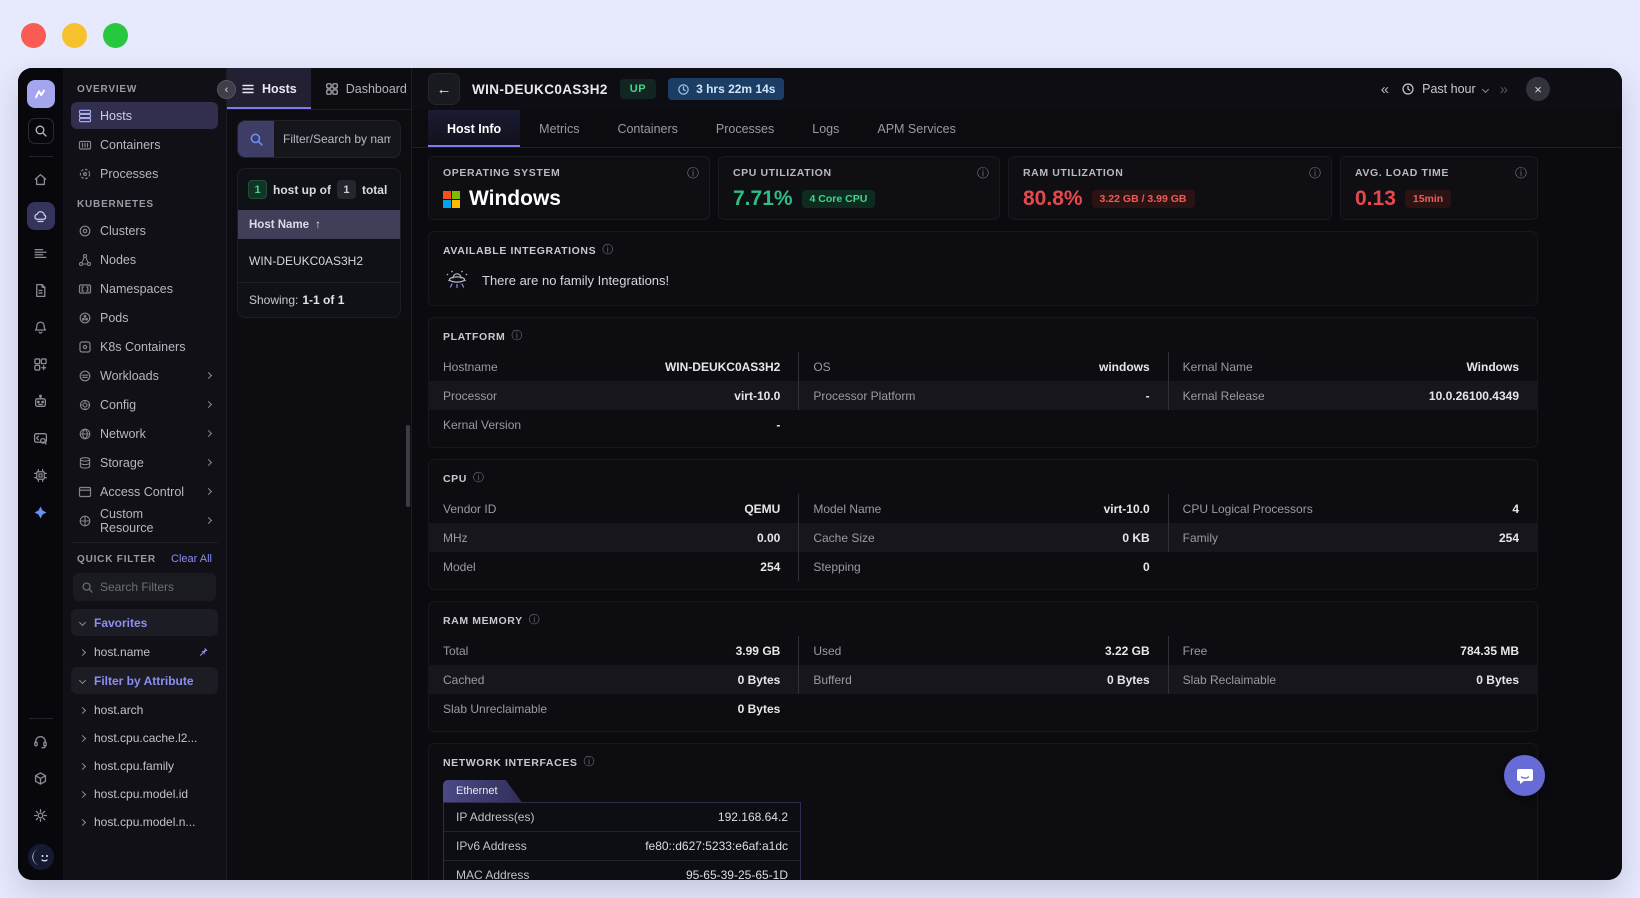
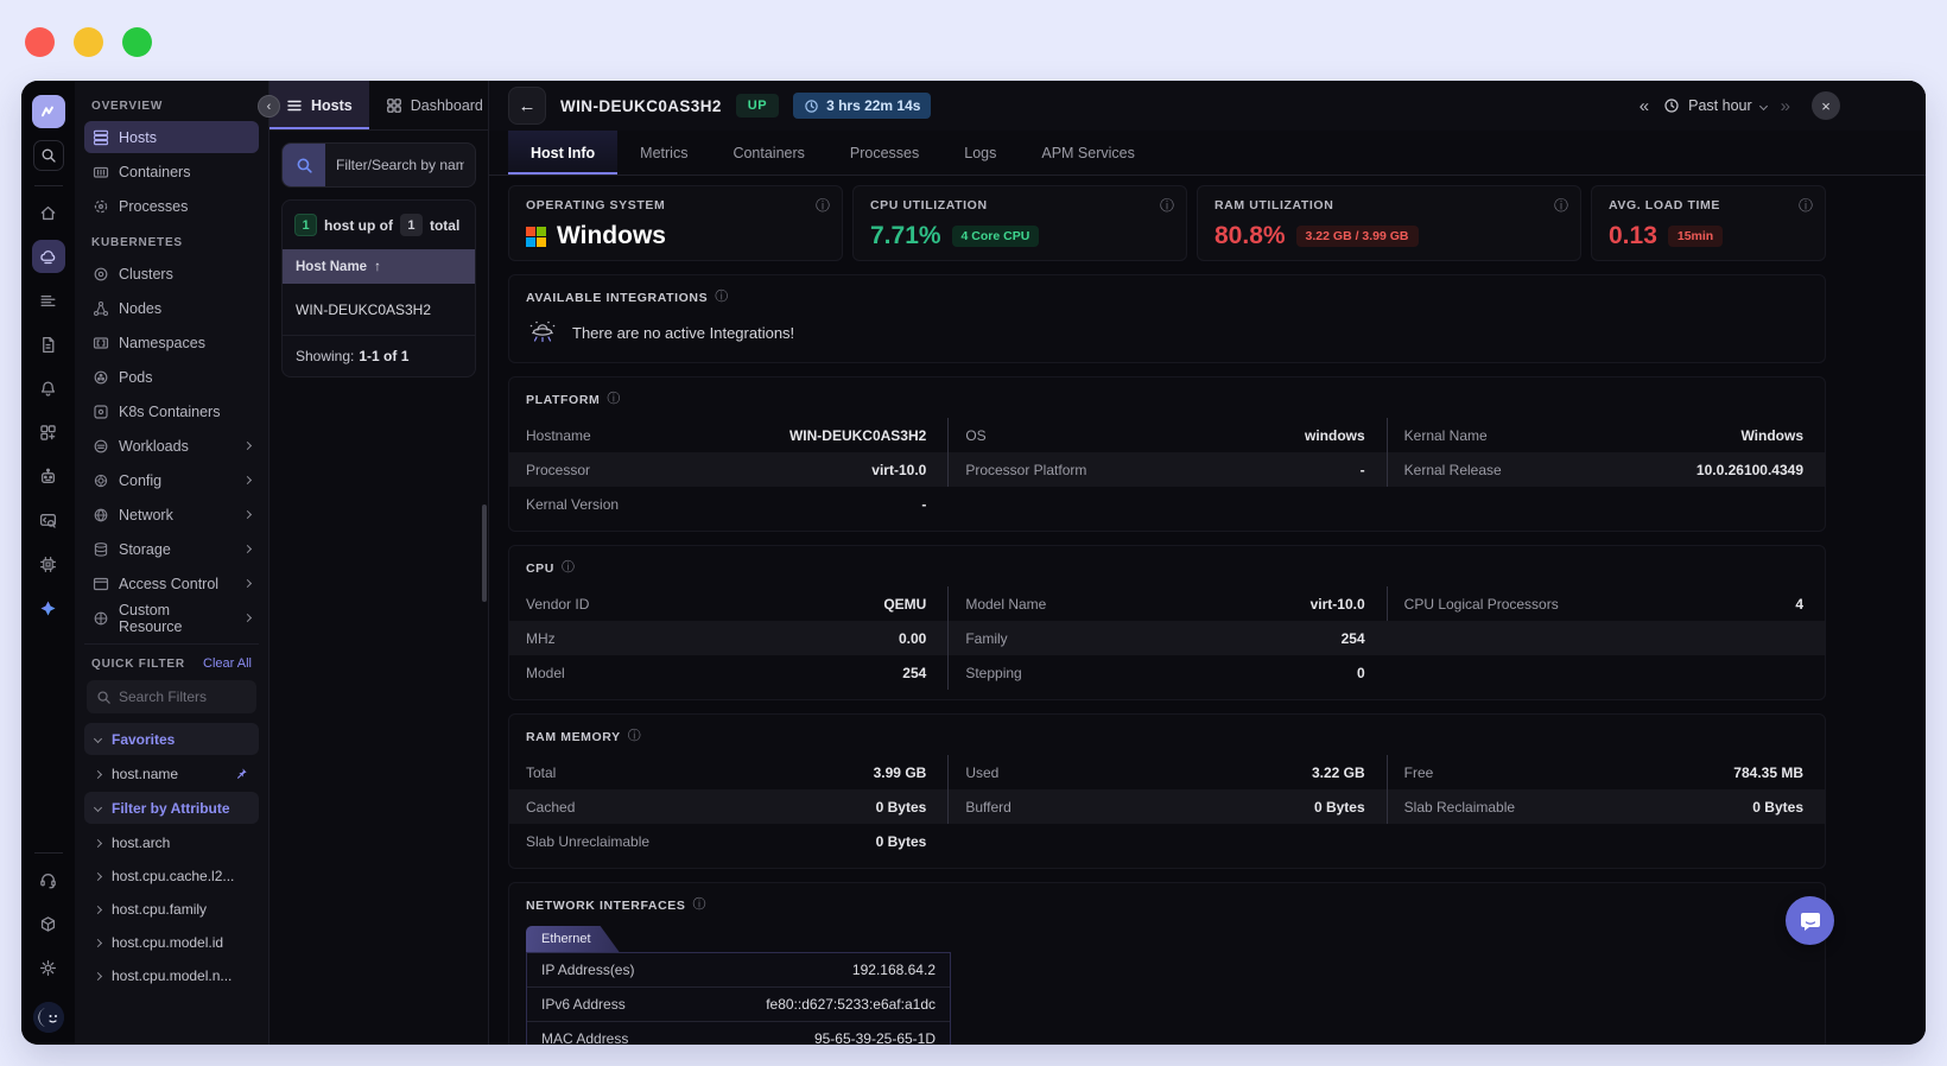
  OVERVIEW
  Hosts
  Containers
  Processes
  KUBERNETES
  Clusters
  Nodes
  Namespaces
  Pods
  K8s Containers
  Workloads
  Config
  Network
  Storage
  Access Control
  Custom Resource
  QUICK FILTER
  Clear All
  Search Filters
  Favorites
  host.name
  Filter by Attribute
  host.arch
  host.cpu.cache.l2...
  host.cpu.family
  host.cpu.model.id
  host.cpu.model.n...
  ‹
  Hosts
  Dashboard
  Filter/Search by nam
  1
  host up of
  1
  total
  Host Name
  ↑
  WIN-DEUKC0AS3H2
  Showing:
  1-1 of 1
  ←
  WIN-DEUKC0AS3H2
  UP
  3 hrs 22m 14s
  «
  Past hour
  »
  ×
  Host Info
  Metrics
  Containers
  Processes
  Logs
  APM Services
  OPERATING SYSTEM
  ⓘ
  Windows
  CPU UTILIZATION
  ⓘ
  7.71%
  4 Core CPU
  RAM UTILIZATION
  ⓘ
  80.8%
  3.22 GB / 3.99 GB
  AVG. LOAD TIME
  ⓘ
  0.13
  15min
  AVAILABLE INTEGRATIONS
  ⓘ
- There are no family Integrations!
+ There are no active Integrations!
  PLATFORM
  ⓘ
  Hostname
  WIN-DEUKC0AS3H2
  OS
  windows
  Kernal Name
  Windows
  Processor
  virt-10.0
  Processor Platform
  -
  Kernal Release
  10.0.26100.4349
  Kernal Version
  -
  CPU
  ⓘ
  Vendor ID
  QEMU
  Model Name
  virt-10.0
  CPU Logical Processors
  4
  MHz
  0.00
- Cache Size
- 0 KB
  Family
  254
  Model
  254
  Stepping
  0
  RAM MEMORY
  ⓘ
  Total
  3.99 GB
  Used
  3.22 GB
  Free
  784.35 MB
  Cached
  0 Bytes
  Bufferd
  0 Bytes
  Slab Reclaimable
  0 Bytes
  Slab Unreclaimable
  0 Bytes
  NETWORK INTERFACES
  ⓘ
  Ethernet
  IP Address(es)
  192.168.64.2
  IPv6 Address
  fe80::d627:5233:e6af:a1dc
  MAC Address
  95-65-39-25-65-1D
